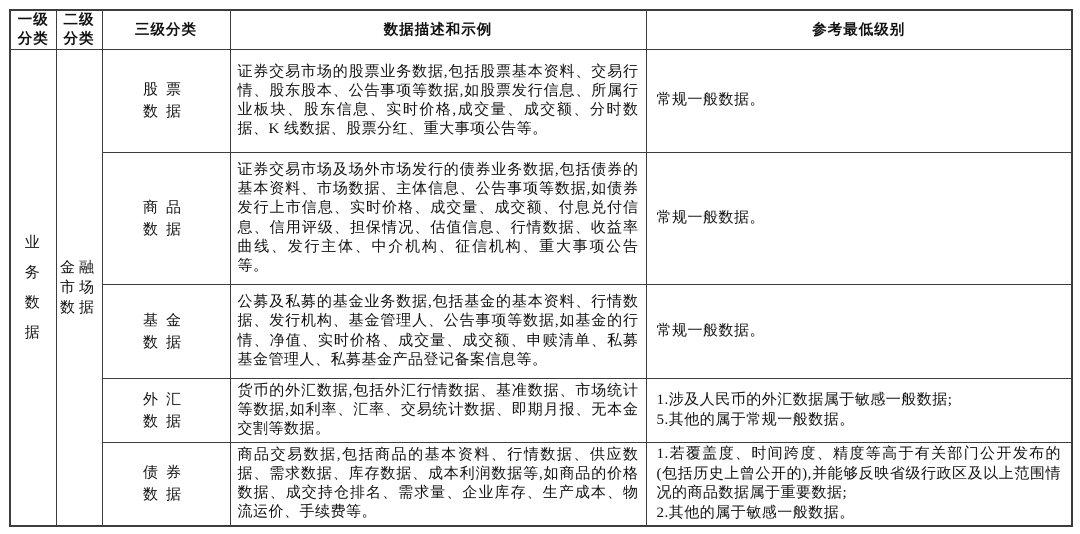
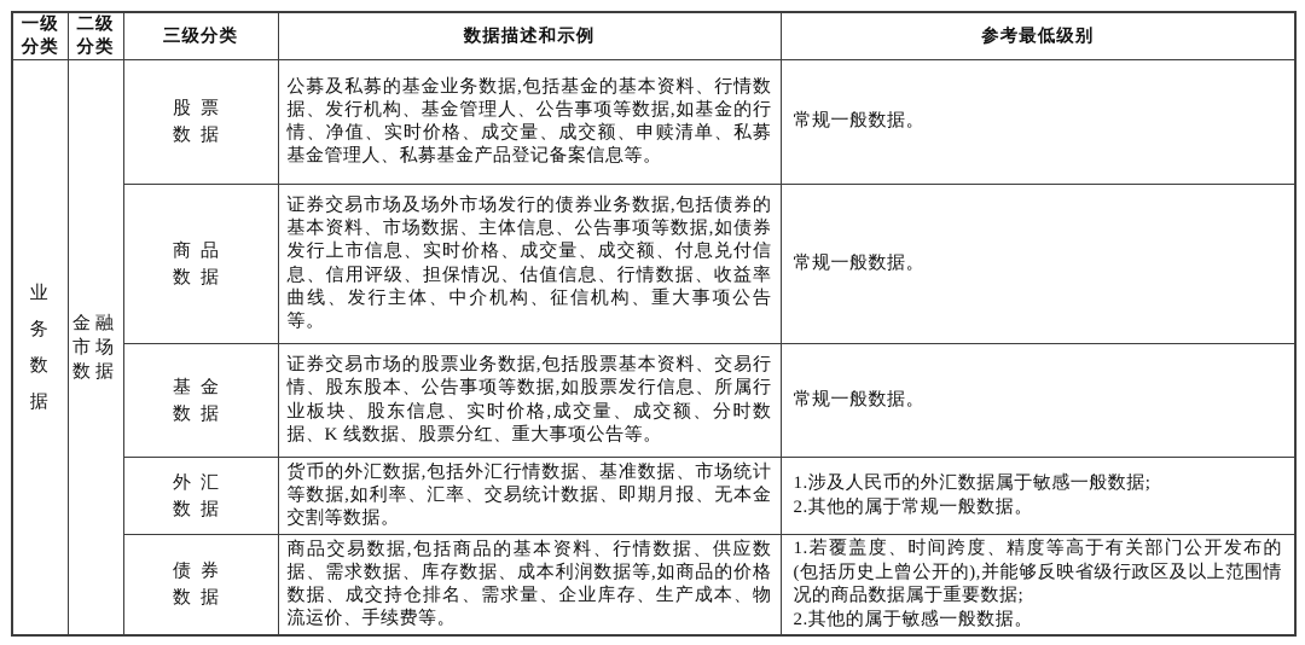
  一级 分类	二级 分类	三级分类	数据描述和示例	参考最低级别
- 业 务 数 据	金融 市场 数据	股票 数据	证券交易市场的股票业务数据,包括股票基本资料、交易行情、股东股本、公告事项等数据,如股票发行信息、所属行业板块、股东信息、实时价格,成交量、成交额、分时数据、K 线数据、股票分红、重大事项公告等。	常规一般数据。
+ 业 务 数 据	金融 市场 数据	股票 数据	公募及私募的基金业务数据,包括基金的基本资料、行情数据、发行机构、基金管理人、公告事项等数据,如基金的行情、净值、实时价格、成交量、成交额、申赎清单、私募基金管理人、私募基金产品登记备案信息等。	常规一般数据。
  商品 数据	证券交易市场及场外市场发行的债券业务数据,包括债券的基本资料、市场数据、主体信息、公告事项等数据,如债券发行上市信息、实时价格、成交量、成交额、付息兑付信息、信用评级、担保情况、估值信息、行情数据、收益率曲线、发行主体、中介机构、征信机构、重大事项公告等。	常规一般数据。
- 基金 数据	公募及私募的基金业务数据,包括基金的基本资料、行情数据、发行机构、基金管理人、公告事项等数据,如基金的行情、净值、实时价格、成交量、成交额、申赎清单、私募基金管理人、私募基金产品登记备案信息等。	常规一般数据。
+ 基金 数据	证券交易市场的股票业务数据,包括股票基本资料、交易行情、股东股本、公告事项等数据,如股票发行信息、所属行业板块、股东信息、实时价格,成交量、成交额、分时数据、K 线数据、股票分红、重大事项公告等。	常规一般数据。
- 外汇 数据	货币的外汇数据,包括外汇行情数据、基准数据、市场统计等数据,如利率、汇率、交易统计数据、即期月报、无本金交割等数据。	1.涉及人民币的外汇数据属于敏感一般数据; 5.其他的属于常规一般数据。
+ 外汇 数据	货币的外汇数据,包括外汇行情数据、基准数据、市场统计等数据,如利率、汇率、交易统计数据、即期月报、无本金交割等数据。	1.涉及人民币的外汇数据属于敏感一般数据; 2.其他的属于常规一般数据。
  债券 数据	商品交易数据,包括商品的基本资料、行情数据、供应数据、需求数据、库存数据、成本利润数据等,如商品的价格数据、成交持仓排名、需求量、企业库存、生产成本、物流运价、手续费等。	1.若覆盖度、时间跨度、精度等高于有关部门公开发布的(包括历史上曾公开的),并能够反映省级行政区及以上范围情况的商品数据属于重要数据; 2.其他的属于敏感一般数据。
